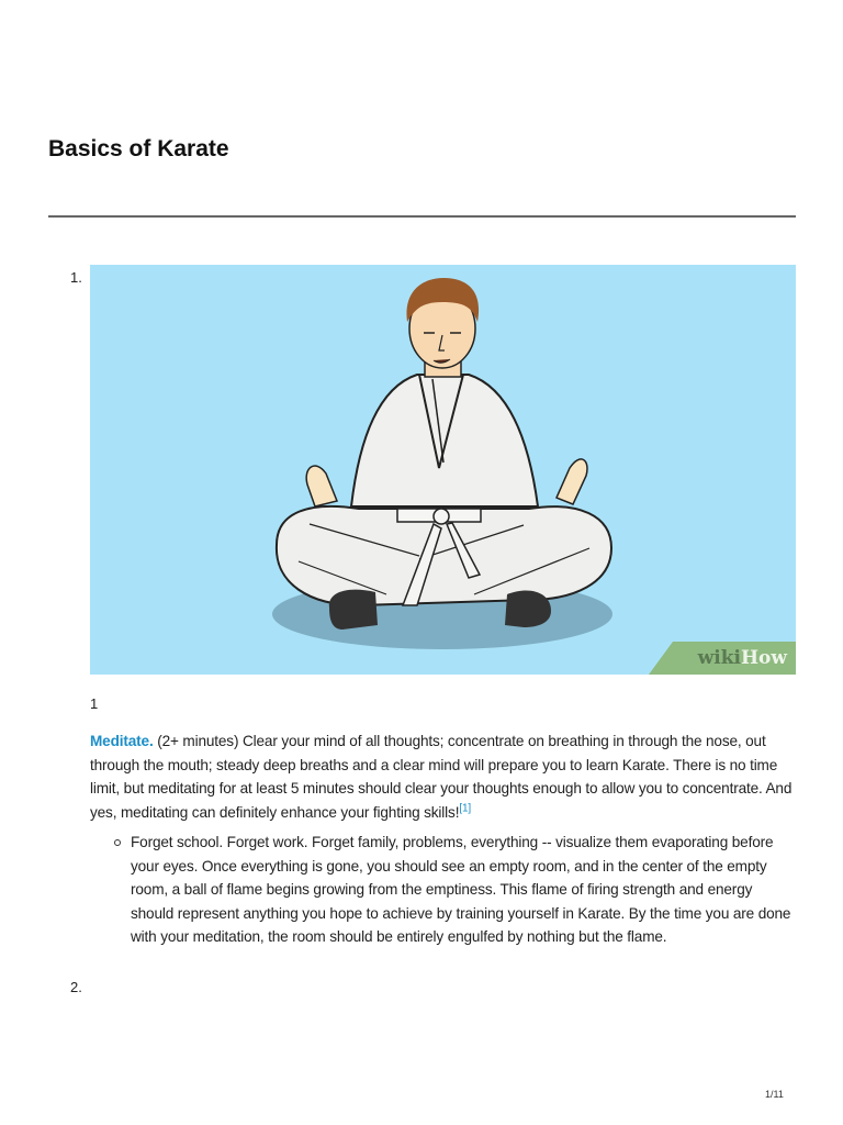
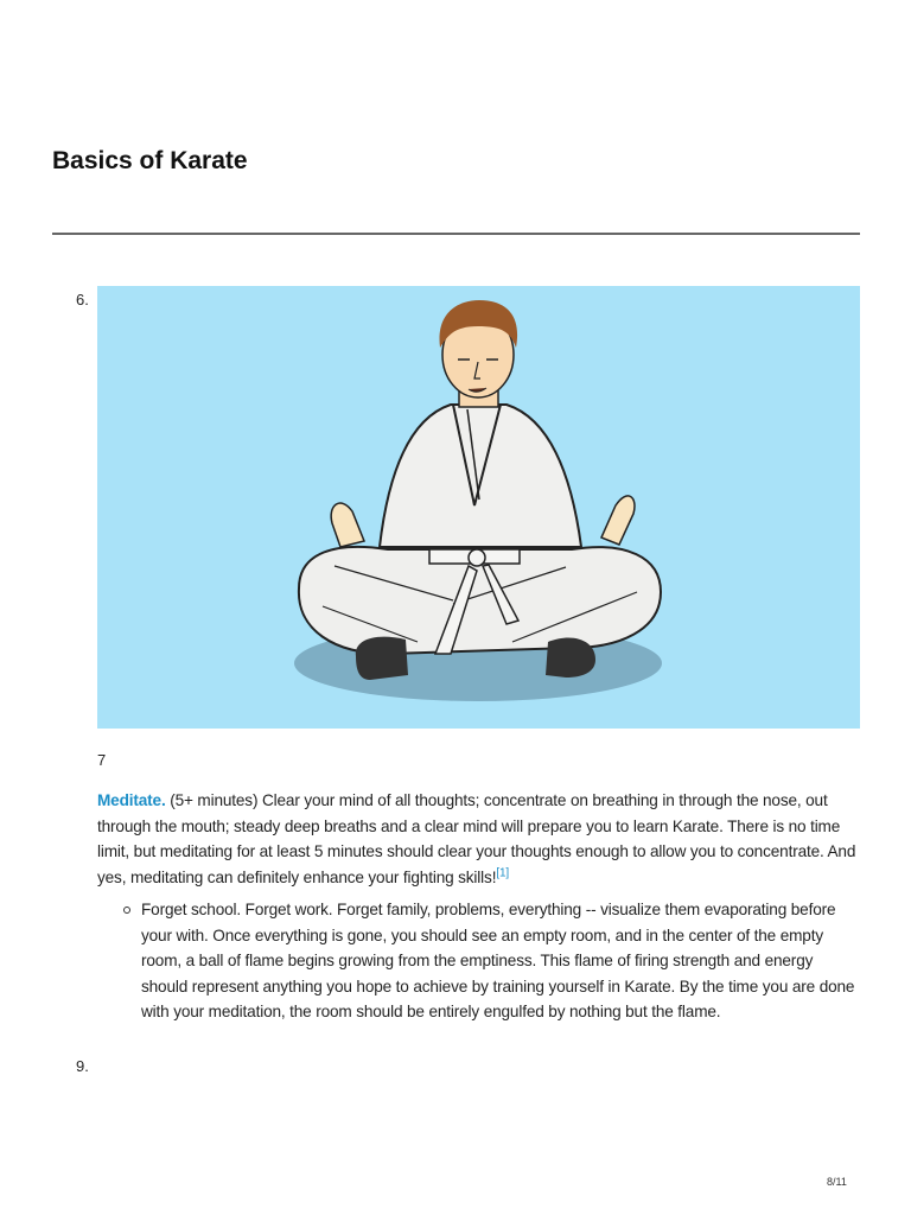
  Basics of Karate
- 1.
+ 6.
- wikiHow
- 1
+ 7
- Meditate. (2+ minutes) Clear your mind of all thoughts; concentrate on breathing in through the nose, out through the mouth; steady deep breaths and a clear mind will prepare you to learn Karate. There is no time limit, but meditating for at least 5 minutes should clear your thoughts enough to allow you to concentrate. And yes, meditating can definitely enhance your fighting skills![1]
+ Meditate. (5+ minutes) Clear your mind of all thoughts; concentrate on breathing in through the nose, out through the mouth; steady deep breaths and a clear mind will prepare you to learn Karate. There is no time limit, but meditating for at least 5 minutes should clear your thoughts enough to allow you to concentrate. And yes, meditating can definitely enhance your fighting skills![1]
- Forget school. Forget work. Forget family, problems, everything -- visualize them evaporating before your eyes. Once everything is gone, you should see an empty room, and in the center of the empty room, a ball of flame begins growing from the emptiness. This flame of firing strength and energy should represent anything you hope to achieve by training yourself in Karate. By the time you are done with your meditation, the room should be entirely engulfed by nothing but the flame.
+ Forget school. Forget work. Forget family, problems, everything -- visualize them evaporating before your with. Once everything is gone, you should see an empty room, and in the center of the empty room, a ball of flame begins growing from the emptiness. This flame of firing strength and energy should represent anything you hope to achieve by training yourself in Karate. By the time you are done with your meditation, the room should be entirely engulfed by nothing but the flame.
- 2.
+ 9.
- 1/11
+ 8/11
